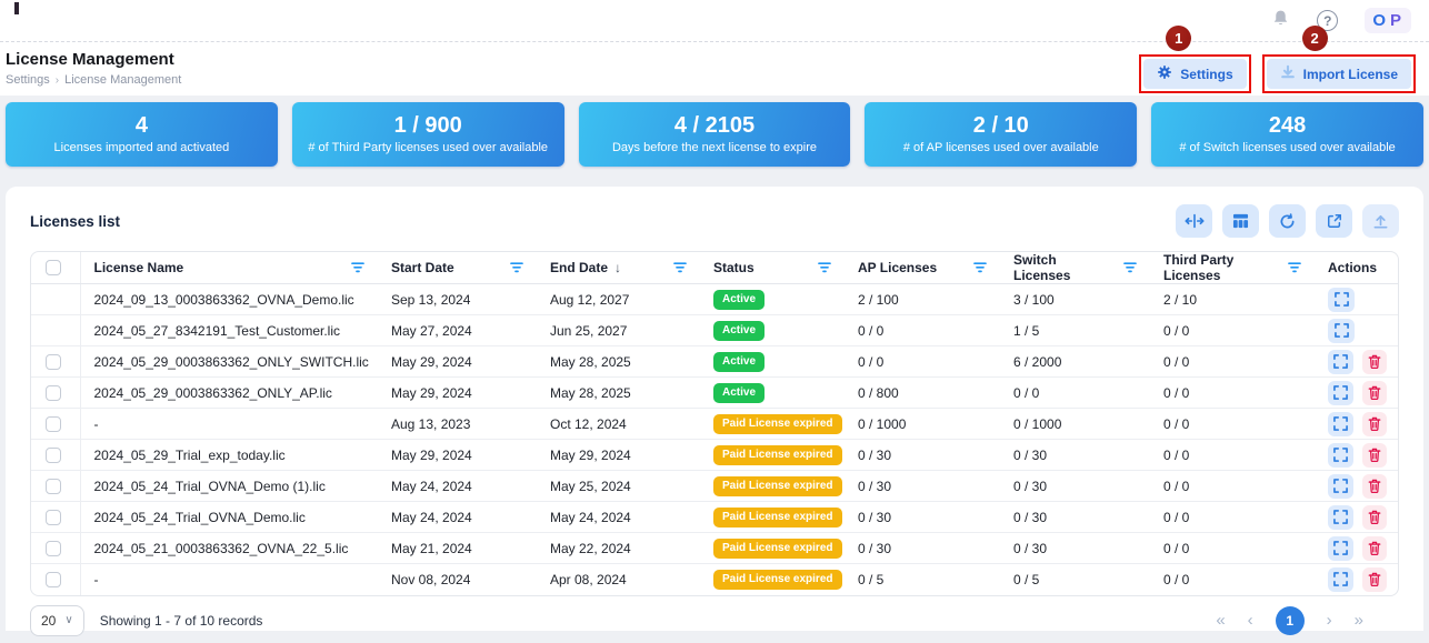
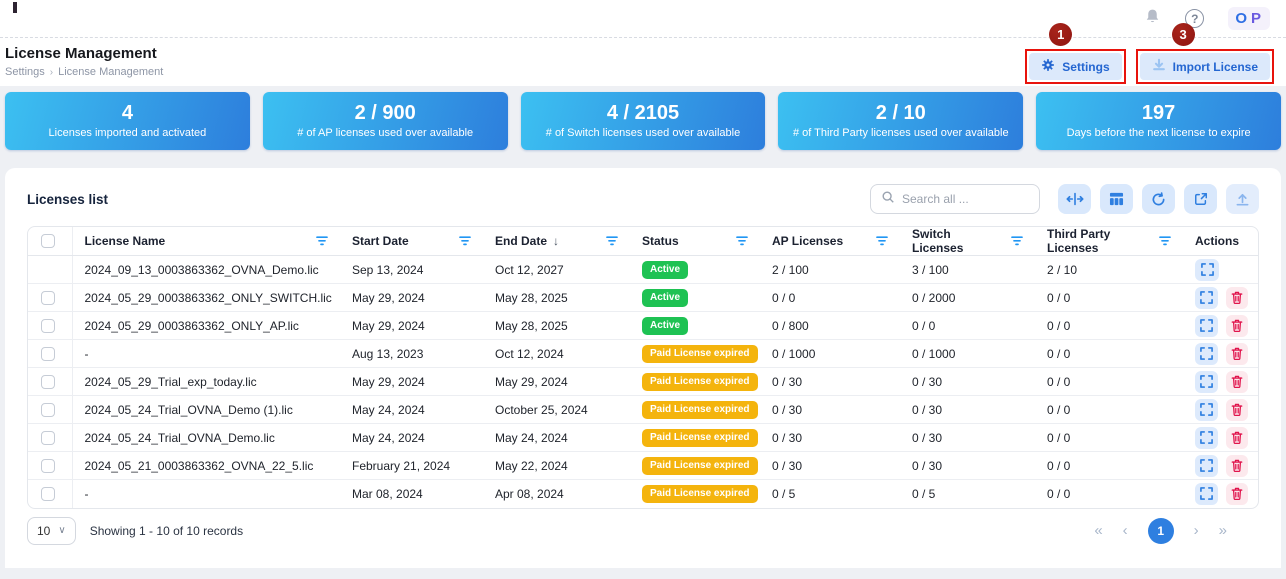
  ?
  O
  P
  License Management
  Settings
  ›
  License Management
  1
  Settings
- 2
+ 3
  Import License
  4
  Licenses imported and activated
- 1 / 900
+ 2 / 900
- # of Third Party licenses used over available
+ # of AP licenses used over available
  4 / 2105
- Days before the next license to expire
+ # of Switch licenses used over available
  2 / 10
- # of AP licenses used over available
+ # of Third Party licenses used over available
- 248
+ 197
- # of Switch licenses used over available
+ Days before the next license to expire
  Licenses list
+ Search all ...
  	License Name	Start Date	End Date ↓	Status	AP Licenses	Switch Licenses	Third Party Licenses	Actions
- 	2024_09_13_0003863362_OVNA_Demo.lic	Sep 13, 2024	Aug 12, 2027	Active	2 / 100	3 / 100	2 / 10
+ 	2024_09_13_0003863362_OVNA_Demo.lic	Sep 13, 2024	Oct 12, 2027	Active	2 / 100	3 / 100	2 / 10
- 	2024_05_27_8342191_Test_Customer.lic	May 27, 2024	Jun 25, 2027	Active	0 / 0	1 / 5	0 / 0
- 	2024_05_29_0003863362_ONLY_SWITCH.lic	May 29, 2024	May 28, 2025	Active	0 / 0	6 / 2000	0 / 0
+ 	2024_05_29_0003863362_ONLY_SWITCH.lic	May 29, 2024	May 28, 2025	Active	0 / 0	0 / 2000	0 / 0
  	2024_05_29_0003863362_ONLY_AP.lic	May 29, 2024	May 28, 2025	Active	0 / 800	0 / 0	0 / 0
  	-	Aug 13, 2023	Oct 12, 2024	Paid License expired	0 / 1000	0 / 1000	0 / 0
  	2024_05_29_Trial_exp_today.lic	May 29, 2024	May 29, 2024	Paid License expired	0 / 30	0 / 30	0 / 0
- 	2024_05_24_Trial_OVNA_Demo (1).lic	May 24, 2024	May 25, 2024	Paid License expired	0 / 30	0 / 30	0 / 0
+ 	2024_05_24_Trial_OVNA_Demo (1).lic	May 24, 2024	October 25, 2024	Paid License expired	0 / 30	0 / 30	0 / 0
  	2024_05_24_Trial_OVNA_Demo.lic	May 24, 2024	May 24, 2024	Paid License expired	0 / 30	0 / 30	0 / 0
- 	2024_05_21_0003863362_OVNA_22_5.lic	May 21, 2024	May 22, 2024	Paid License expired	0 / 30	0 / 30	0 / 0
+ 	2024_05_21_0003863362_OVNA_22_5.lic	February 21, 2024	May 22, 2024	Paid License expired	0 / 30	0 / 30	0 / 0
- 	-	Nov 08, 2024	Apr 08, 2024	Paid License expired	0 / 5	0 / 5	0 / 0
+ 	-	Mar 08, 2024	Apr 08, 2024	Paid License expired	0 / 5	0 / 5	0 / 0
- 20
+ 10
  ∨
- Showing 1 - 7 of 10 records
+ Showing 1 - 10 of 10 records
  «
  ‹
  1
  ›
  »
